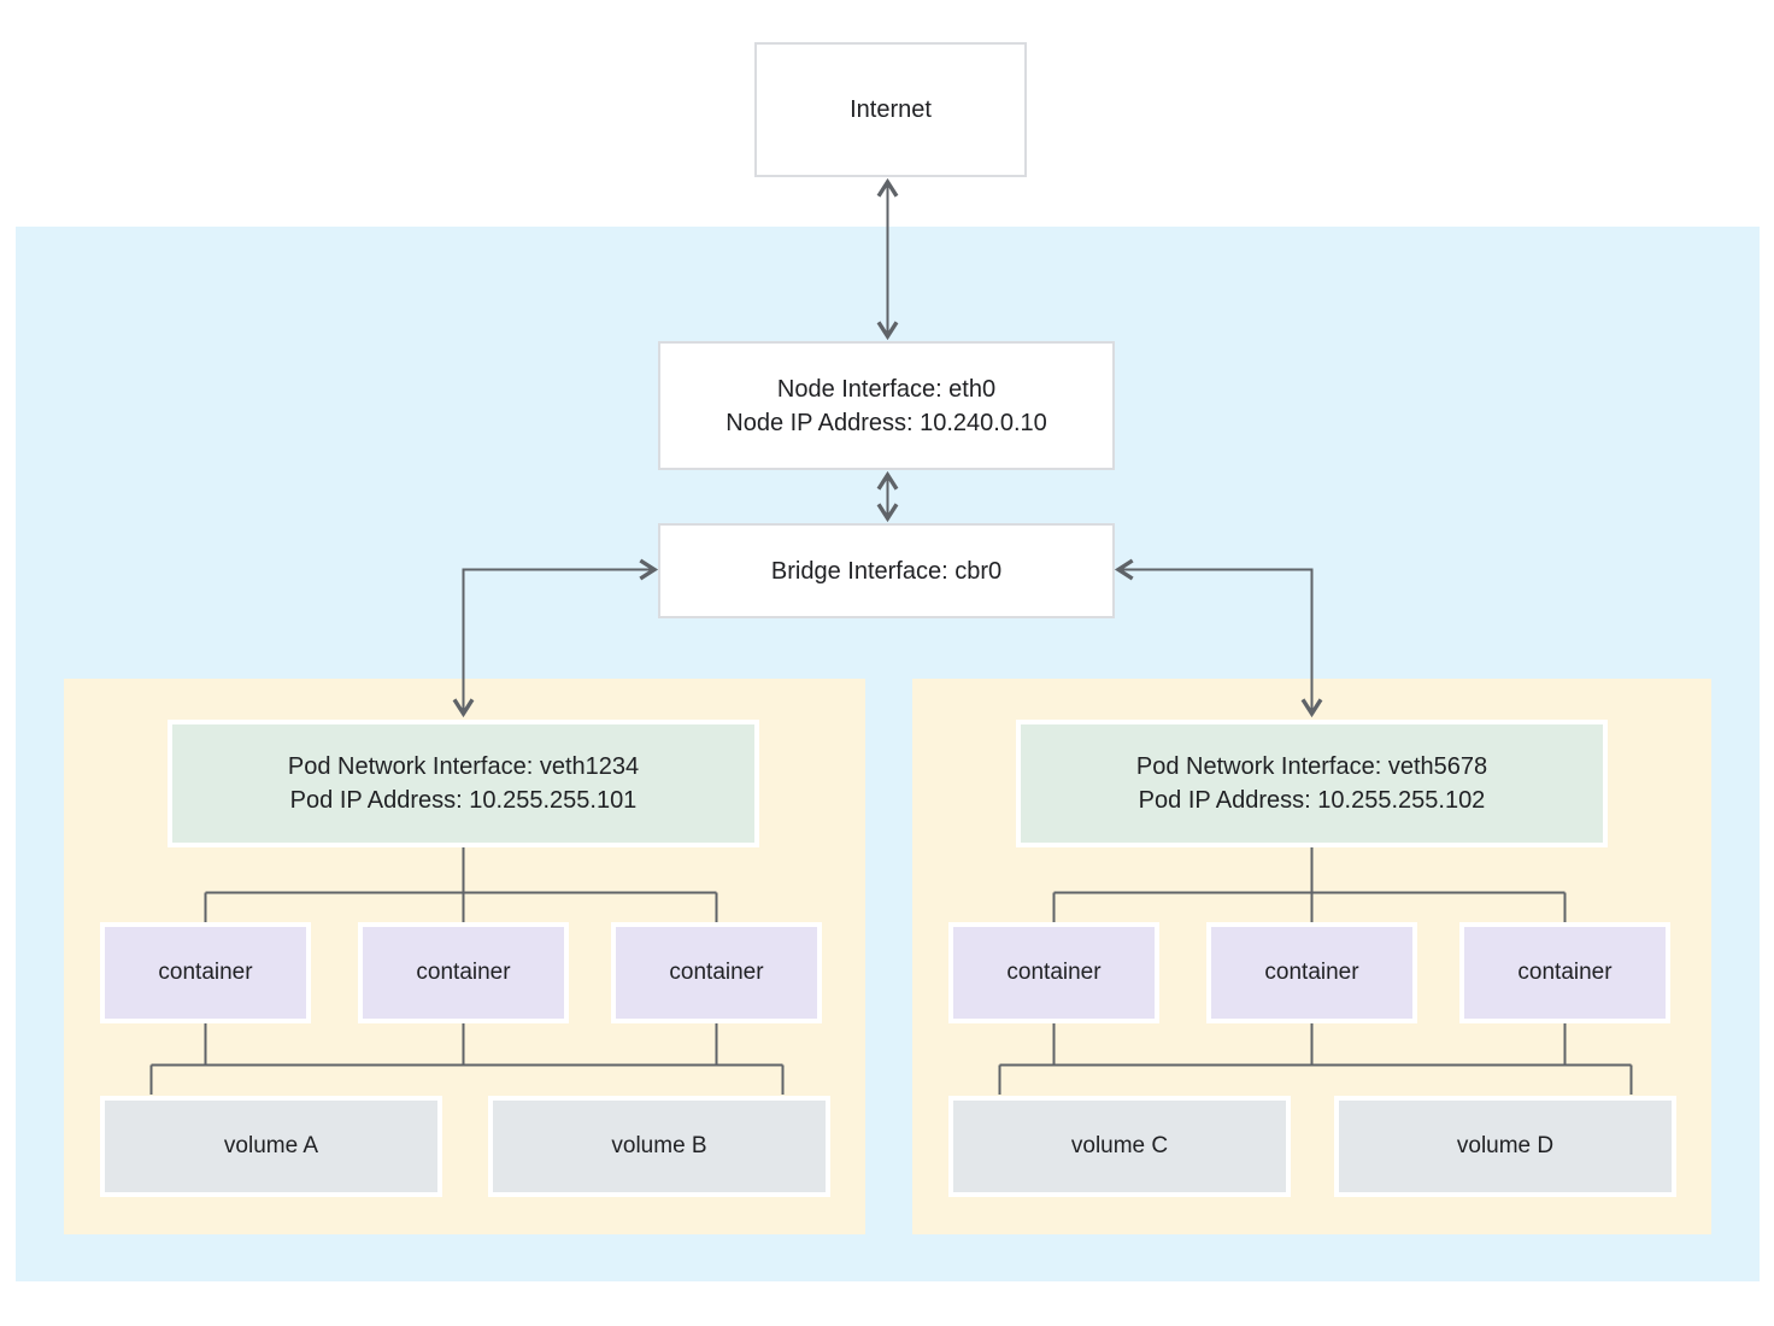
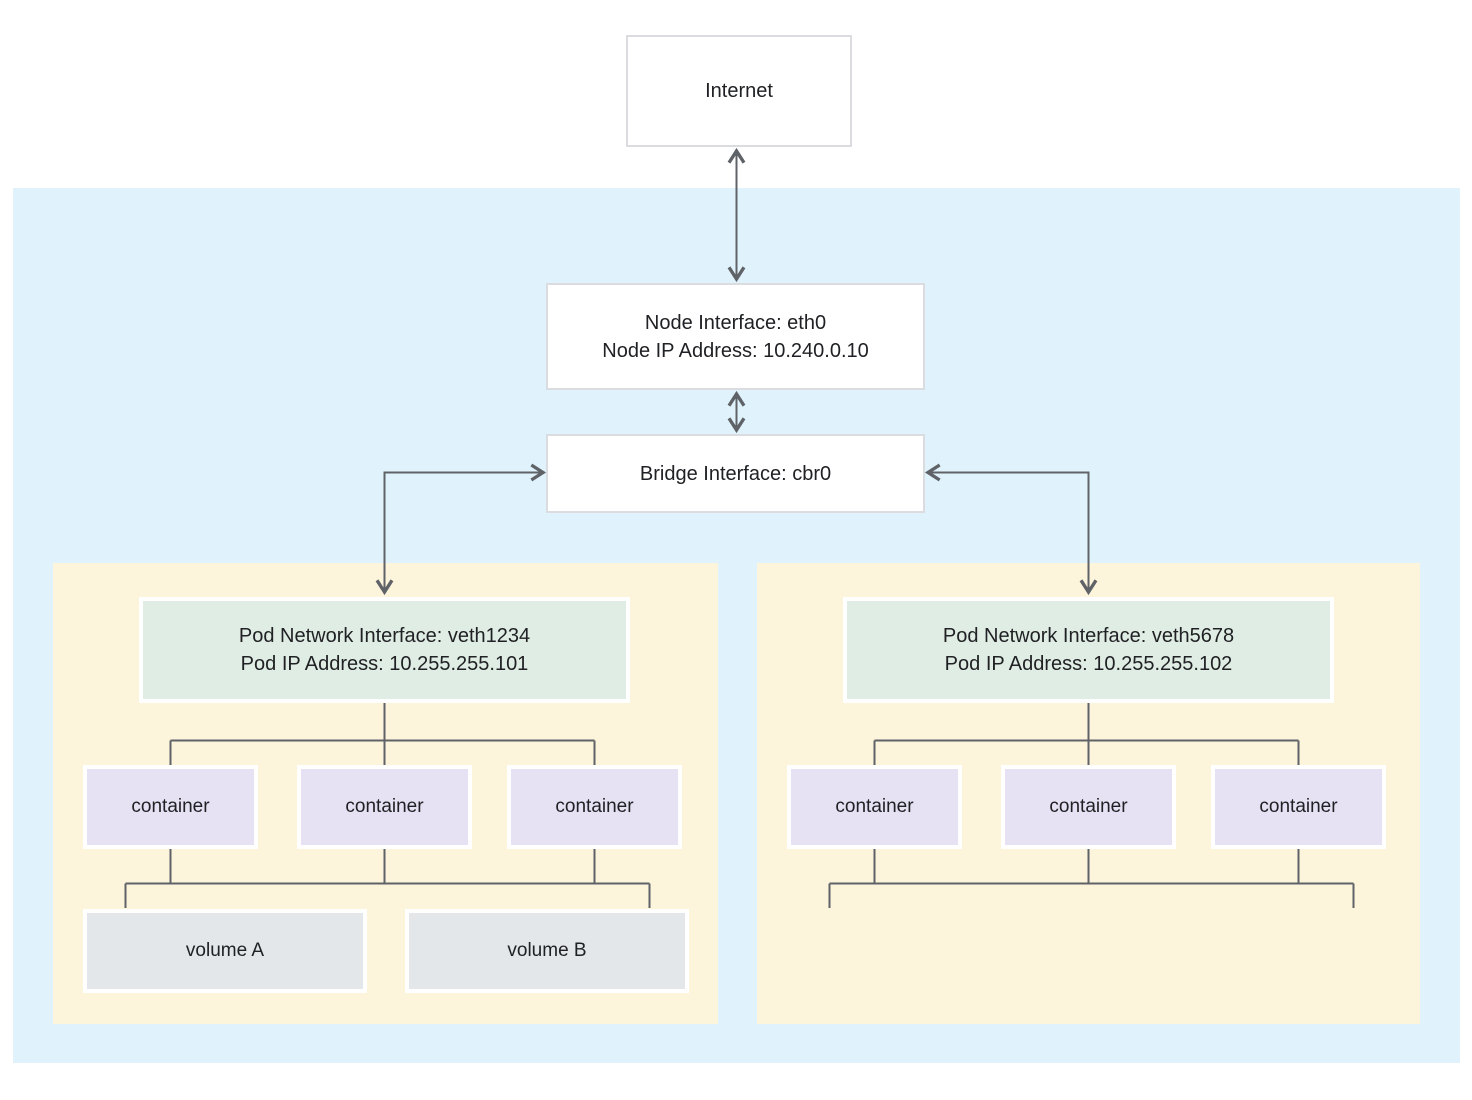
  Internet
  Node Interface: eth0
  Node IP Address: 10.240.0.10
  Bridge Interface: cbr0
  Pod Network Interface: veth1234
  Pod IP Address: 10.255.255.101
  container
  container
  container
  volume A
  volume B
  Pod Network Interface: veth5678
  Pod IP Address: 10.255.255.102
  container
  container
  container
- volume C
- volume D
